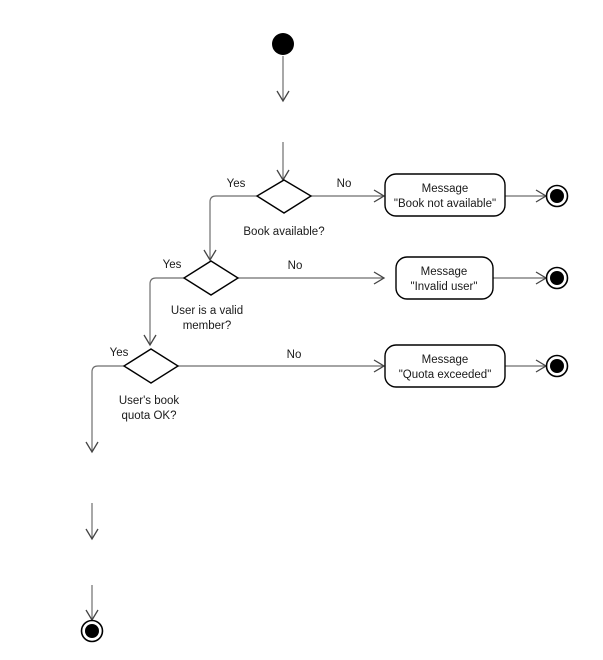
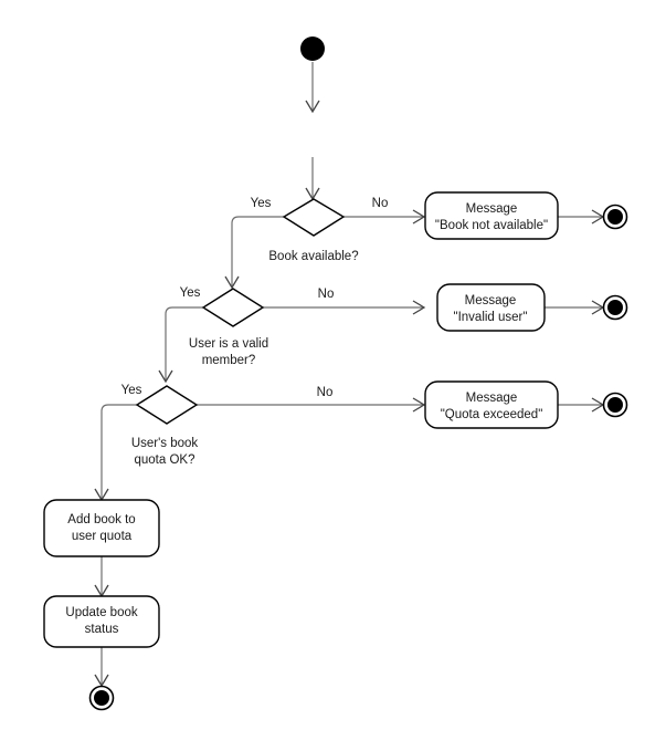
  Book available?
  Yes
  No
  Message
  "Book not available"
  User is a valid
  member?
  Yes
  No
  Message
  "Invalid user"
  User's book
  quota OK?
  Yes
  No
  Message
  "Quota exceeded"
+ Add book to
+ user quota
+ Update book
+ status
